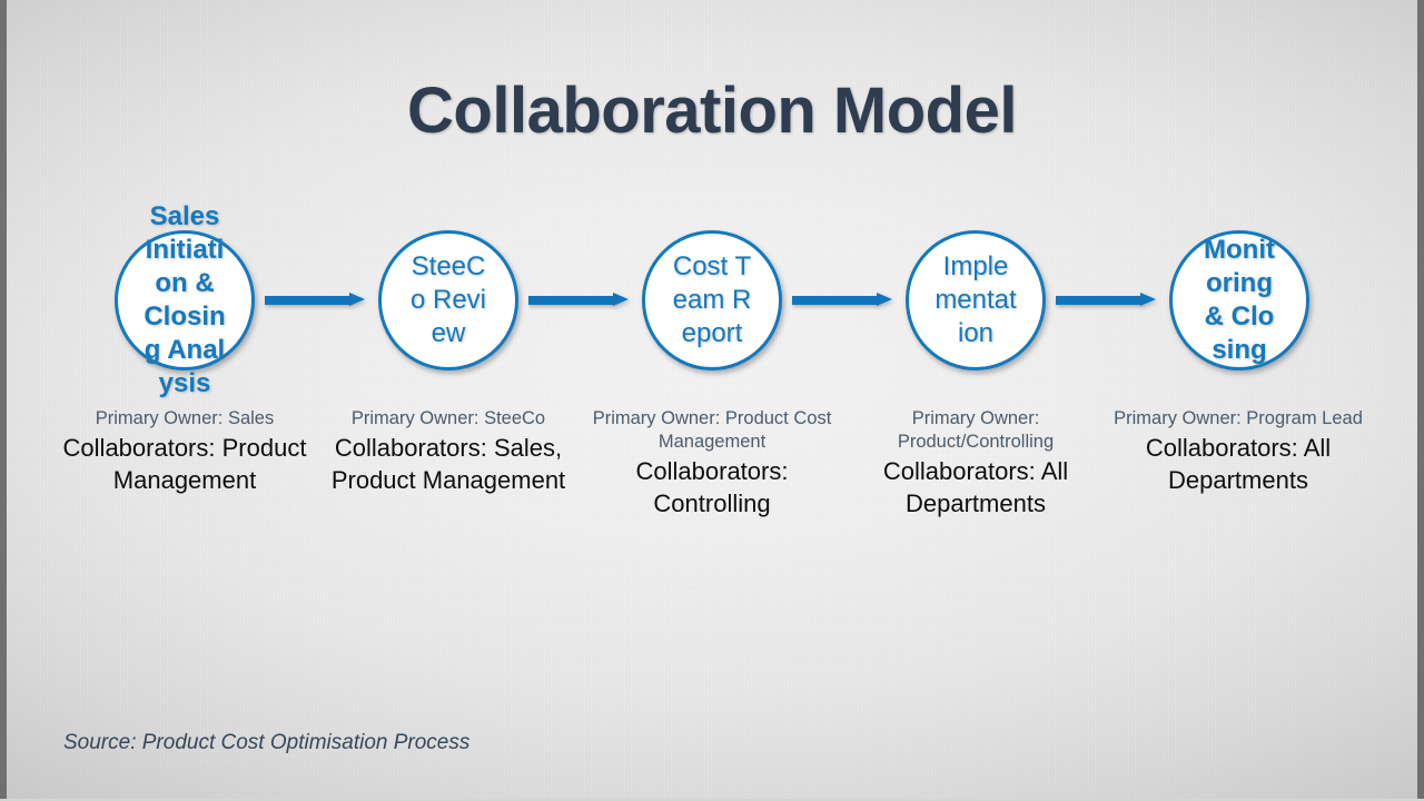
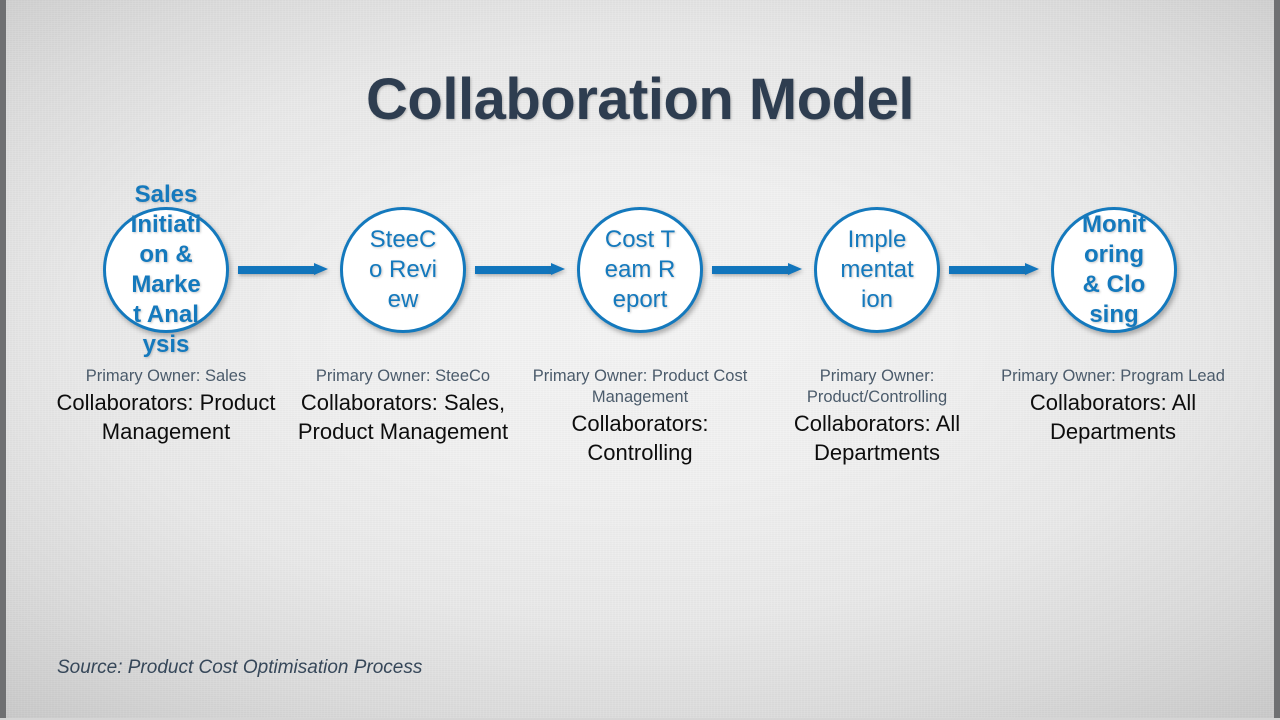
  Collaboration Model
- Sales Initiation & Closing Analysis
+ Sales Initiation & Market Analysis
  SteeCo Review
  Cost Team Report
  Implementation
  Monitoring & Closing
  Primary Owner: Sales
  Collaborators: Product Management
  Primary Owner: SteeCo
  Collaborators: Sales, Product Management
  Primary Owner: Product Cost Management
  Collaborators: Controlling
  Primary Owner: Product/Controlling
  Collaborators: All Departments
  Primary Owner: Program Lead
  Collaborators: All Departments
  Source: Product Cost Optimisation Process
